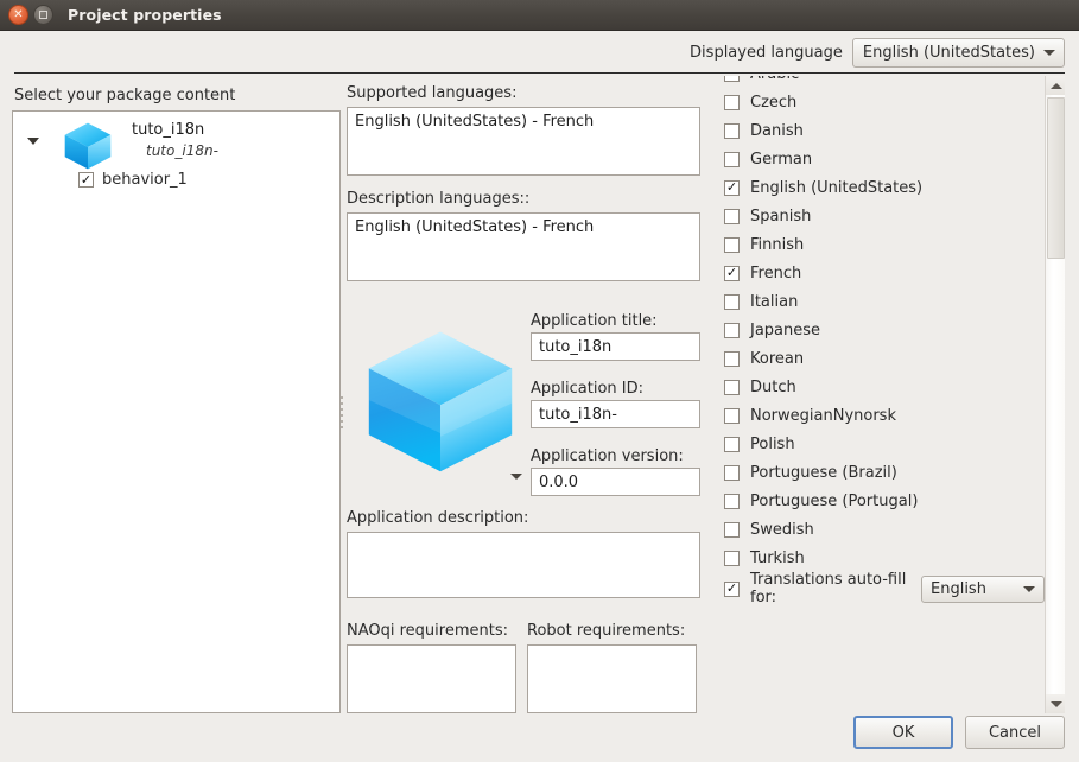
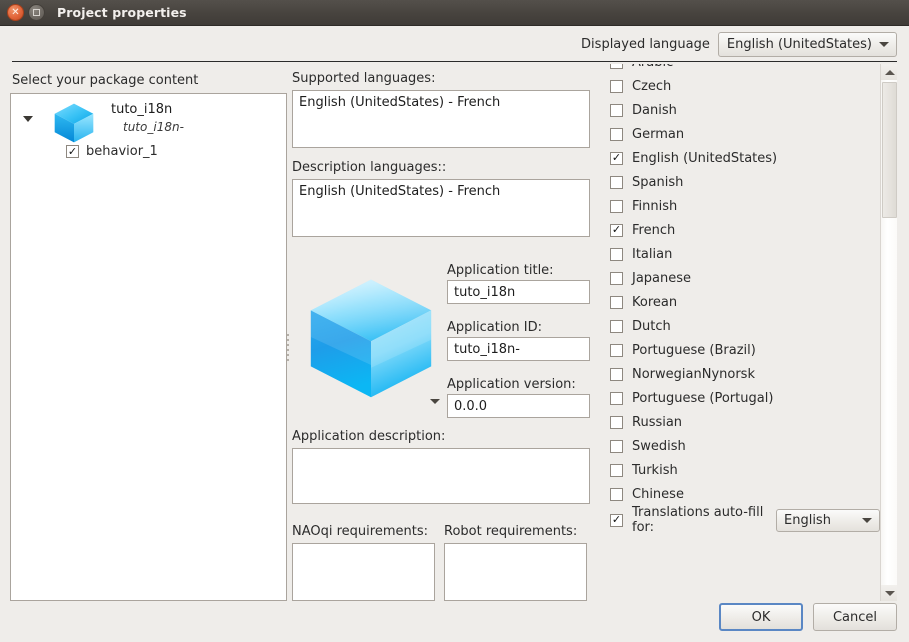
  ✕
  Project properties
  Displayed language
  English (UnitedStates)
  Select your package content
  tuto_i18n
  tuto_i18n-
  ✓
  behavior_1
  Supported languages:
  English (UnitedStates) - French
  Description languages::
  English (UnitedStates) - French
  Application title:
  tuto_i18n
  Application ID:
  tuto_i18n-
  Application version:
  0.0.0
  Application description:
  NAOqi requirements:
  Robot requirements:
  Czech
  Danish
  German
  ✓
  English (UnitedStates)
  Spanish
  Finnish
  ✓
  French
  Italian
  Japanese
  Korean
  Dutch
- NorwegianNynorsk
+ Portuguese (Brazil)
- Polish
- Portuguese (Brazil)
+ NorwegianNynorsk
  Portuguese (Portugal)
+ Russian
  Swedish
  Turkish
+ Chinese
  ✓
  Translations auto-fill for:
  English
  OK
  Cancel
